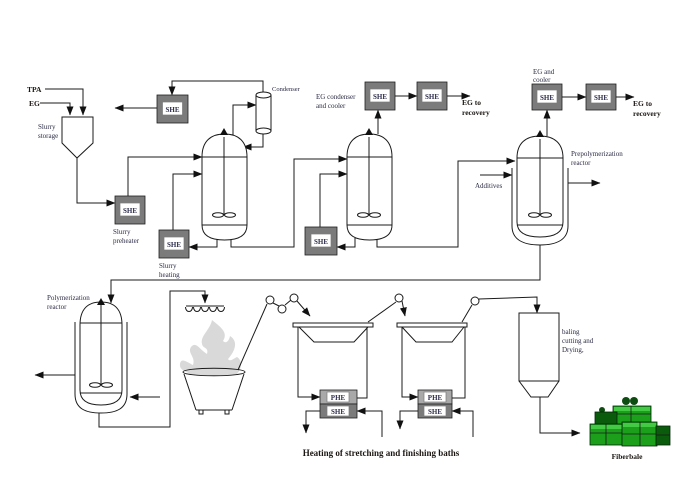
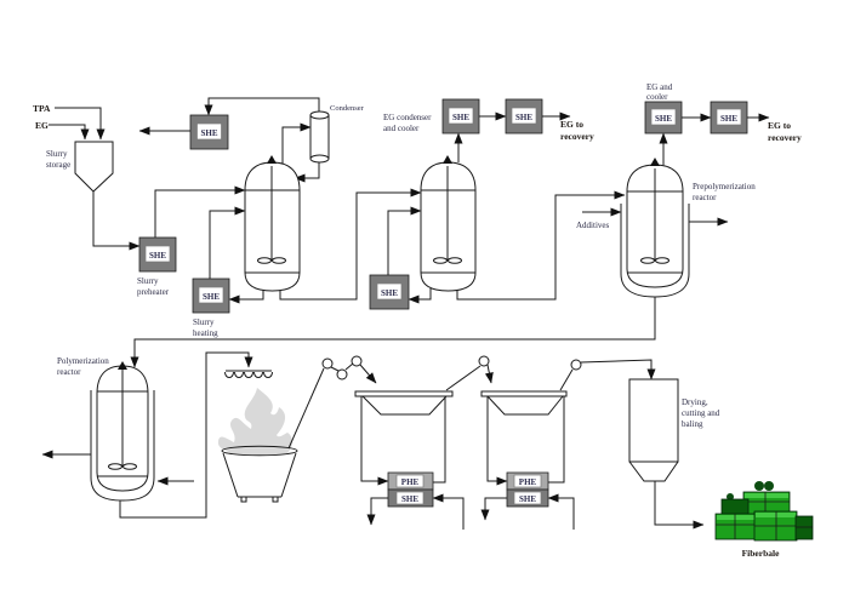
  TPA
  EG
  Slurry
  storage
  Prepolymerization
  reactor
  Additives
  Polymerization
  reactor
  SHE
  SHE
  Slurry
  preheater
  SHE
  Slurry
  heating
  SHE
  SHE
  SHE
  EG condenser
  and cooler
  EG to
  recovery
  SHE
  SHE
  EG and
  cooler
  EG to
  recovery
  PHE
  SHE
  PHE
  SHE
- Heating of stretching and finishing baths
- baling
+ Drying,
  cutting and
- Drying,
+ baling
  Fiberbale
